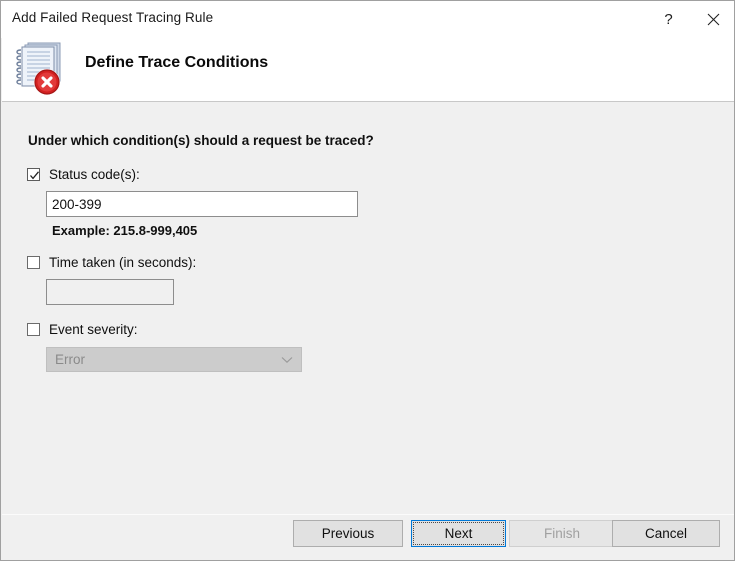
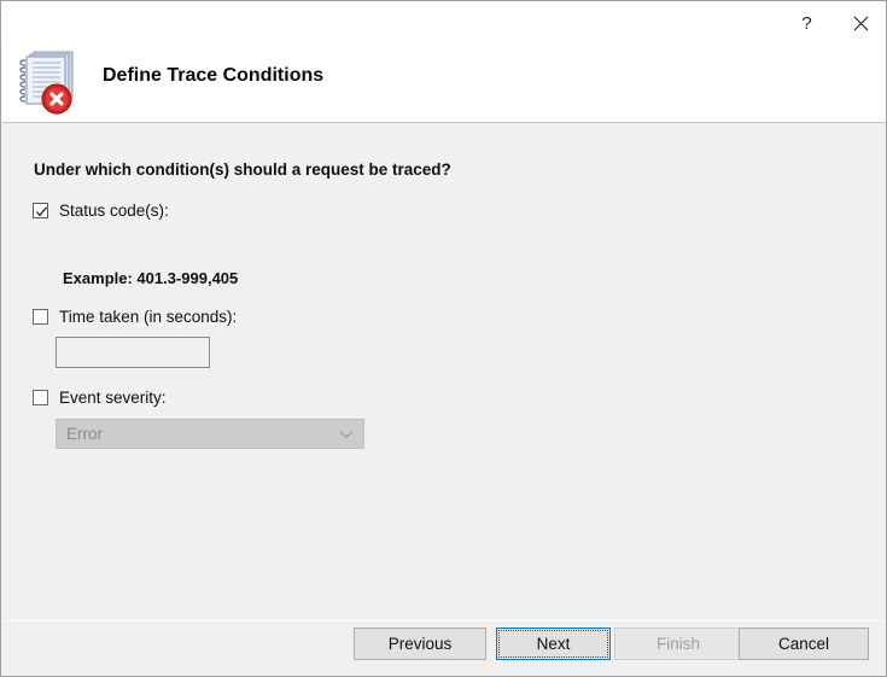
- Add Failed Request Tracing Rule
  ?
  Define Trace Conditions
  Under which condition(s) should a request be traced?
  Status code(s):
- 200-399
- Example: 215.8-999,405
+ Example: 401.3-999,405
  Time taken (in seconds):
  Event severity:
  Error
  Previous
  Next
  Finish
  Cancel
